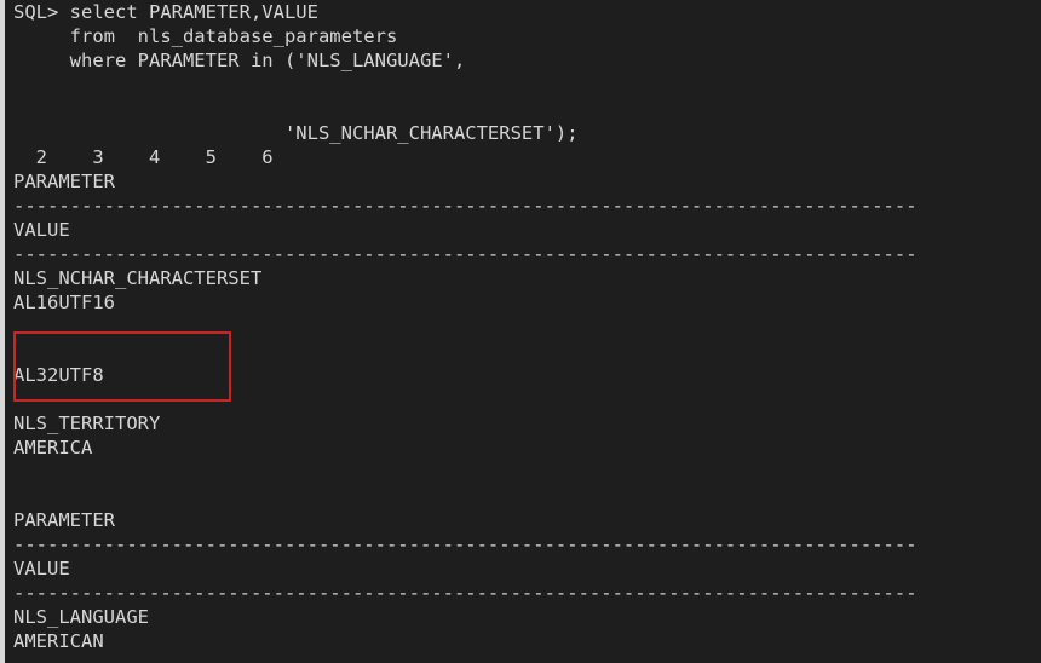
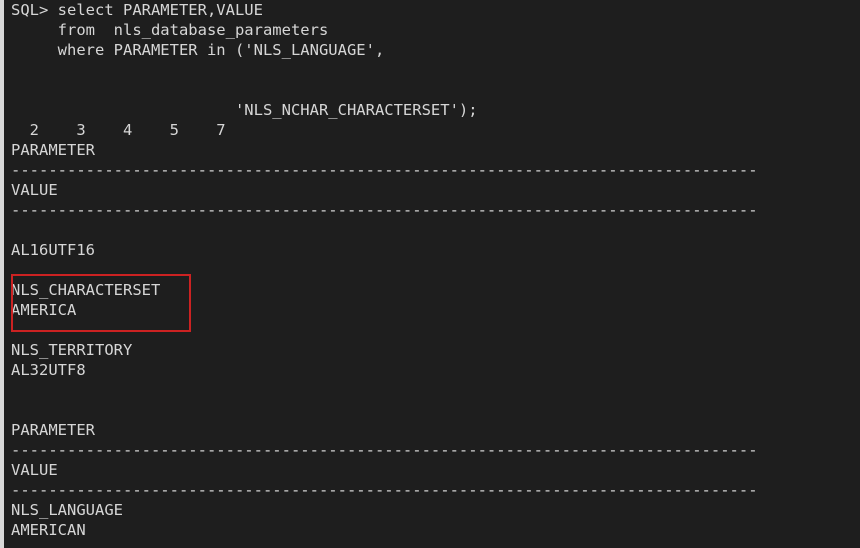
  SQL> select PARAMETER,VALUE
  from nls_database_parameters
  where PARAMETER in ('NLS_LANGUAGE',
  'NLS_NCHAR_CHARACTERSET');
- 2 3 4 5 6
+ 2 3 4 5 7
  PARAMETER
  --------------------------------------------------------------------------------
  VALUE
  --------------------------------------------------------------------------------
- NLS_NCHAR_CHARACTERSET
  AL16UTF16
+ NLS_CHARACTERSET
- AL32UTF8
+ AMERICA
  NLS_TERRITORY
- AMERICA
+ AL32UTF8
  PARAMETER
  --------------------------------------------------------------------------------
  VALUE
  --------------------------------------------------------------------------------
  NLS_LANGUAGE
  AMERICAN
